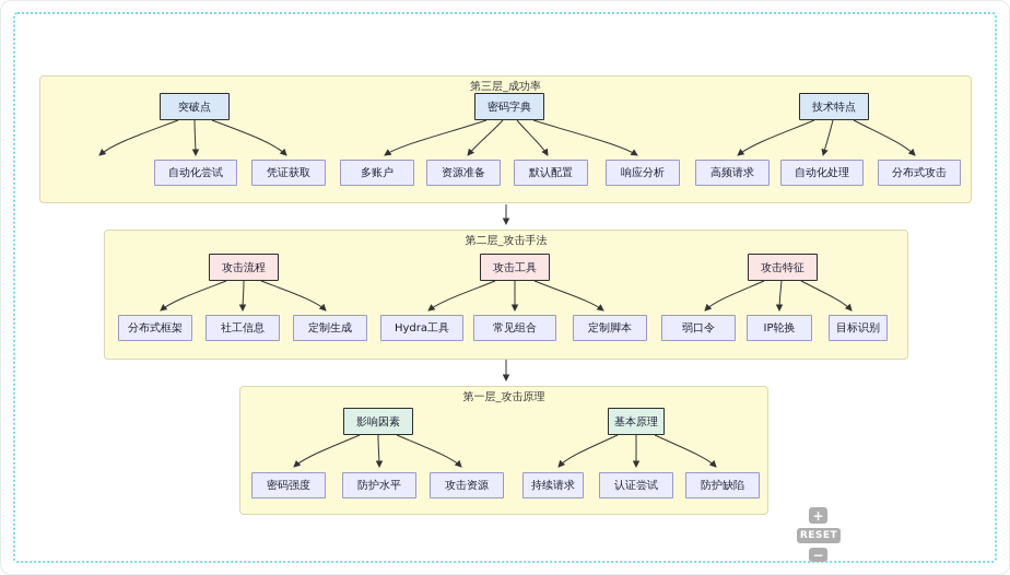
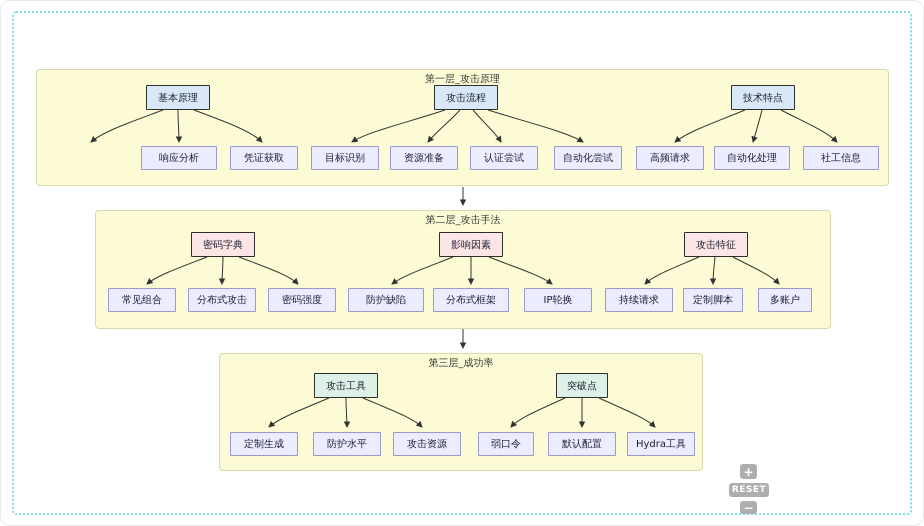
- 第三层_成功率
+ 第一层_攻击原理
  第二层_攻击手法
- 第一层_攻击原理
+ 第三层_成功率
- 突破点
+ 基本原理
- 密码字典
+ 攻击流程
  技术特点
- 自动化尝试
+ 响应分析
  凭证获取
- 多账户
+ 目标识别
  资源准备
- 默认配置
+ 认证尝试
- 响应分析
+ 自动化尝试
  高频请求
  自动化处理
- 分布式攻击
+ 社工信息
- 攻击流程
+ 密码字典
- 攻击工具
+ 影响因素
  攻击特征
- 分布式框架
+ 常见组合
- 社工信息
+ 分布式攻击
- 定制生成
+ 密码强度
- Hydra工具
+ 防护缺陷
- 常见组合
+ 分布式框架
- 定制脚本
+ IP轮换
- 弱口令
+ 持续请求
- IP轮换
+ 定制脚本
- 目标识别
+ 多账户
- 影响因素
+ 攻击工具
- 基本原理
+ 突破点
- 密码强度
+ 定制生成
  防护水平
  攻击资源
- 持续请求
+ 弱口令
- 认证尝试
+ 默认配置
- 防护缺陷
+ Hydra工具
  +
  RESET
  −
